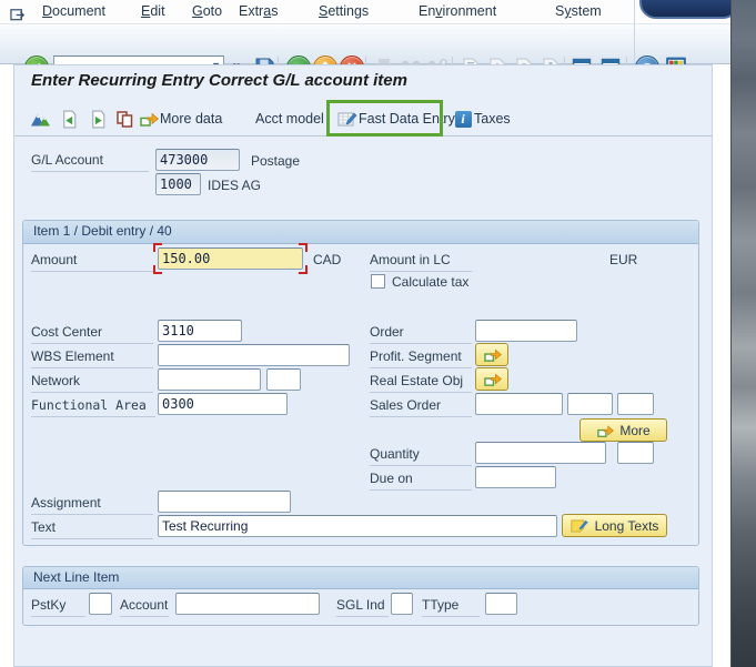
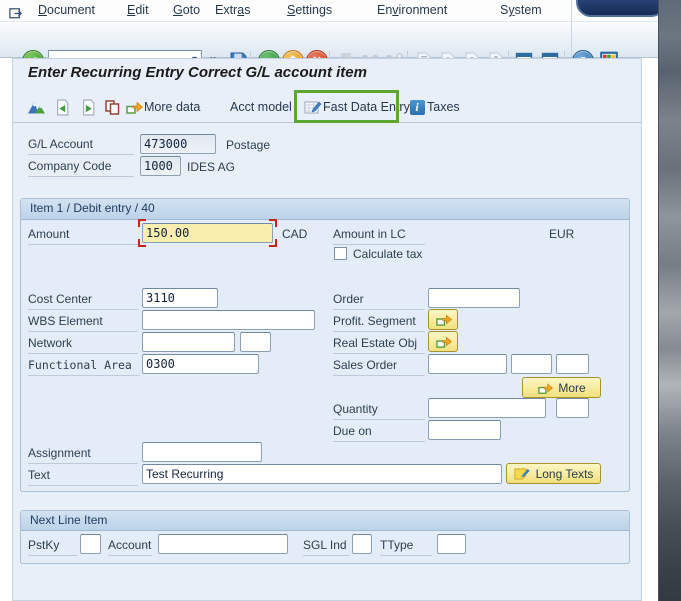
  Document
  Edit
  Goto
  Extras
  Settings
  Environment
  System
  Enter Recurring Entry Correct G/L account item
  More data
  Acct model
  Fast Data Entry
  i
  Taxes
  G/L Account
  473000
  Postage
+ Company Code
  1000
  IDES AG
  Item 1 / Debit entry / 40
  Amount
  150.00
  CAD
  Amount in LC
  EUR
  Calculate tax
  Cost Center
  3110
  Order
  WBS Element
  Profit. Segment
  Network
  Real Estate Obj
  Functional Area
  0300
  Sales Order
  More
  Quantity
  Due on
  Assignment
  Text
  Test Recurring
  Long Texts
  Next Line Item
  PstKy
  Account
  SGL Ind
  TType
